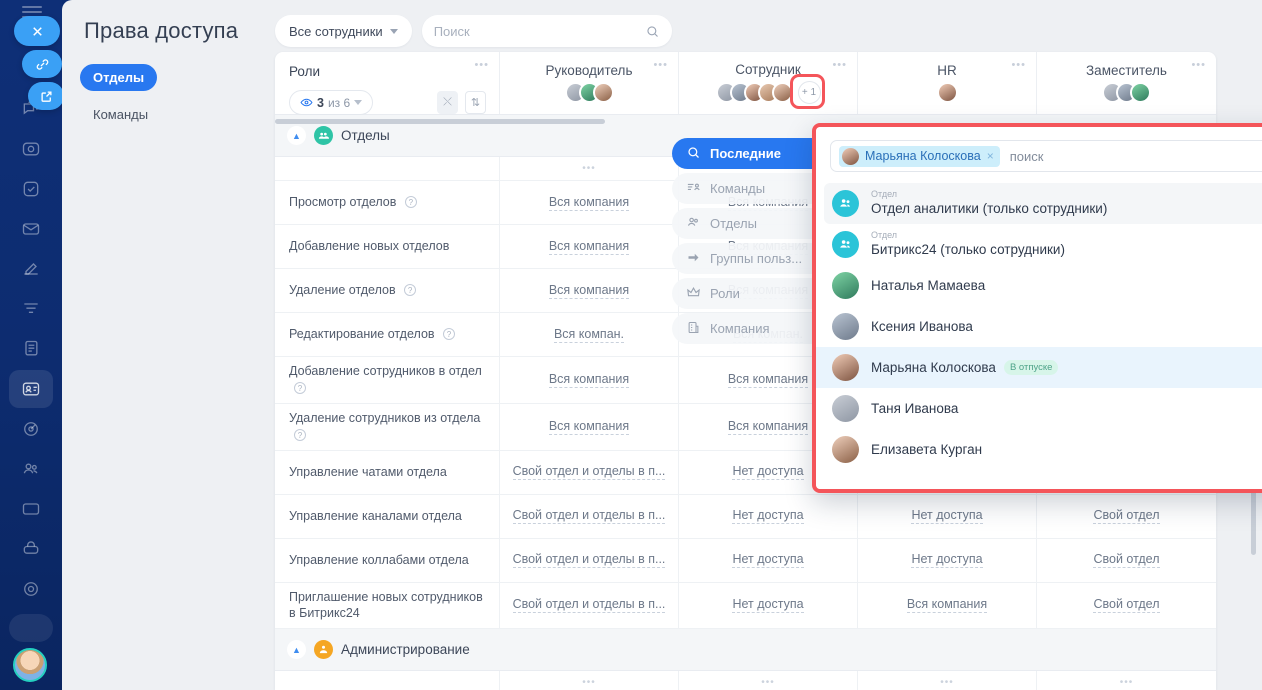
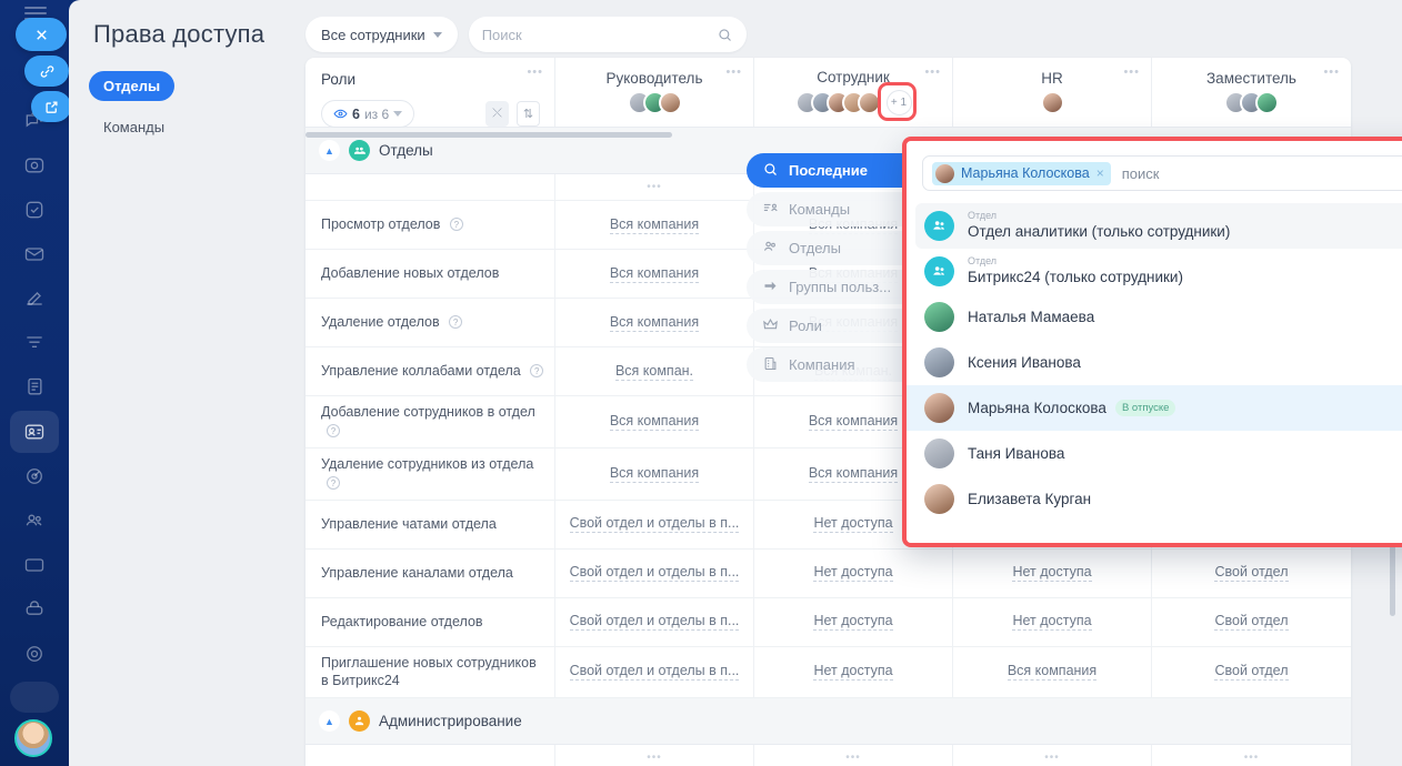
  Права доступа
  Отделы
  Команды
  Все сотрудники
  Поиск
  •••
  Роли
- 3
+ 6
  из 6
  ⤬
  ⇅
  •••
  Руководитель
  •••
  Сотрудник
  + 1
  •••
  HR
  •••
  Заместитель
  ▲
  Отделы
  •••
  Просмотр отделов ?
  Вся компания
  Добавление новых отделов
  Вся компания
  Удаление отделов ?
  Вся компания
- Редактирование отделов ?
+ Управление коллабами отдела ?
  Вся компан.
  Добавление сотрудников в отдел ?
  Вся компания
  Вся компания
  Удаление сотрудников из отдела ?
  Вся компания
  Вся компания
  Управление чатами отдела
  Свой отдел и отделы в п...
  Нет доступа
  Управление каналами отдела
  Свой отдел и отделы в п...
  Нет доступа
  Нет доступа
  Свой отдел
- Управление коллабами отдела
+ Редактирование отделов
  Свой отдел и отделы в п...
  Нет доступа
  Нет доступа
  Свой отдел
  Приглашение новых сотрудников в Битрикс24
  Свой отдел и отделы в п...
  Нет доступа
  Вся компания
  Свой отдел
  ▲
  Администрирование
  •••
  •••
  •••
  •••
  Последние
  Команды
  Отделы
  Группы польз...
  Роли
  Компания
  Марьяна Колоскова
  ×
  поиск
  Отдел
  Отдел аналитики (только сотрудники)
  Отдел
  Битрикс24 (только сотрудники)
  Наталья Мамаева
  Ксения Иванова
  Марьяна Колоскова
  В отпуске
  Таня Иванова
  Елизавета Курган
